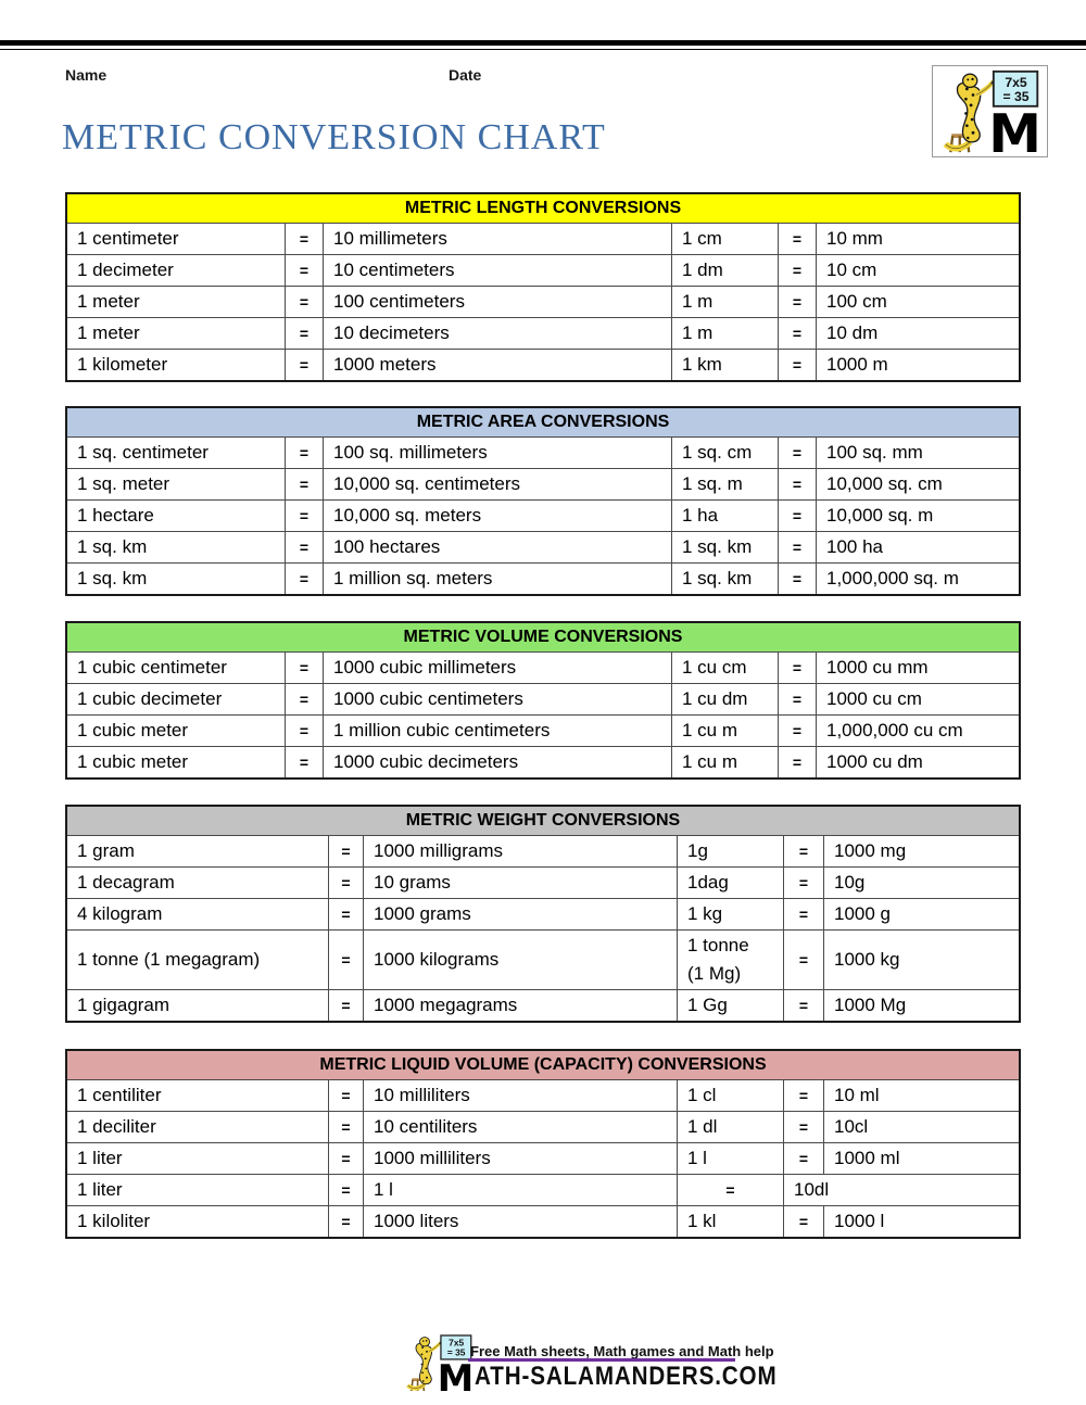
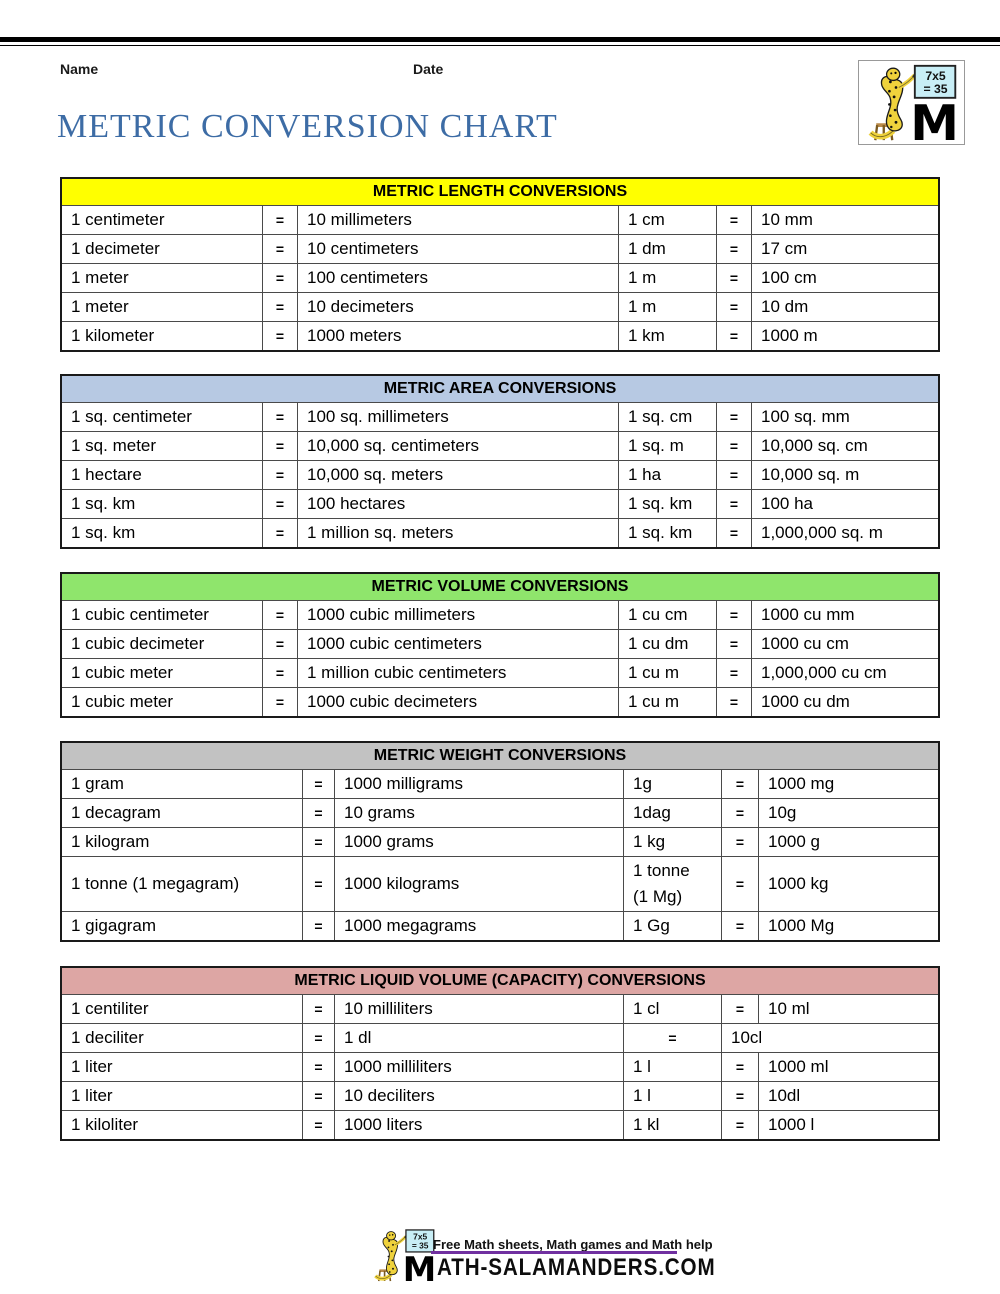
  Name
  Date
  METRIC CONVERSION CHART
  METRIC LENGTH CONVERSIONS
  1 centimeter
  =
  10 millimeters
  1 cm
  =
  10 mm
  1 decimeter
  =
  10 centimeters
  1 dm
  =
- 10 cm
+ 17 cm
  1 meter
  =
  100 centimeters
  1 m
  =
  100 cm
  1 meter
  =
  10 decimeters
  1 m
  =
  10 dm
  1 kilometer
  =
  1000 meters
  1 km
  =
  1000 m
  METRIC AREA CONVERSIONS
  1 sq. centimeter
  =
  100 sq. millimeters
  1 sq. cm
  =
  100 sq. mm
  1 sq. meter
  =
  10,000 sq. centimeters
  1 sq. m
  =
  10,000 sq. cm
  1 hectare
  =
  10,000 sq. meters
  1 ha
  =
  10,000 sq. m
  1 sq. km
  =
  100 hectares
  1 sq. km
  =
  100 ha
  1 sq. km
  =
  1 million sq. meters
  1 sq. km
  =
  1,000,000 sq. m
  METRIC VOLUME CONVERSIONS
  1 cubic centimeter
  =
  1000 cubic millimeters
  1 cu cm
  =
  1000 cu mm
  1 cubic decimeter
  =
  1000 cubic centimeters
  1 cu dm
  =
  1000 cu cm
  1 cubic meter
  =
  1 million cubic centimeters
  1 cu m
  =
  1,000,000 cu cm
  1 cubic meter
  =
  1000 cubic decimeters
  1 cu m
  =
  1000 cu dm
  METRIC WEIGHT CONVERSIONS
  1 gram
  =
  1000 milligrams
  1g
  =
  1000 mg
  1 decagram
  =
  10 grams
  1dag
  =
  10g
- 4 kilogram
+ 1 kilogram
  =
  1000 grams
  1 kg
  =
  1000 g
  1 tonne (1 megagram)
  =
  1000 kilograms
  1 tonne
  (1 Mg)
  =
  1000 kg
  1 gigagram
  =
  1000 megagrams
  1 Gg
  =
  1000 Mg
  METRIC LIQUID VOLUME (CAPACITY) CONVERSIONS
  1 centiliter
  =
  10 milliliters
  1 cl
  =
  10 ml
  1 deciliter
  =
- 10 centiliters
  1 dl
  =
  10cl
  1 liter
  =
  1000 milliliters
  1 l
  =
  1000 ml
  1 liter
  =
+ 10 deciliters
  1 l
  =
  10dl
  1 kiloliter
  =
  1000 liters
  1 kl
  =
  1000 l
  Free Math sheets, Math games and Math help
  ATH-SALAMANDERS.COM
